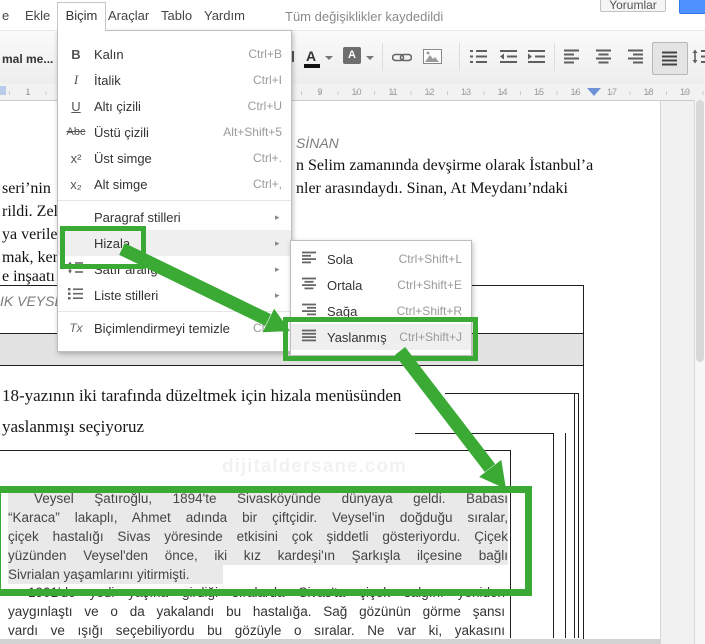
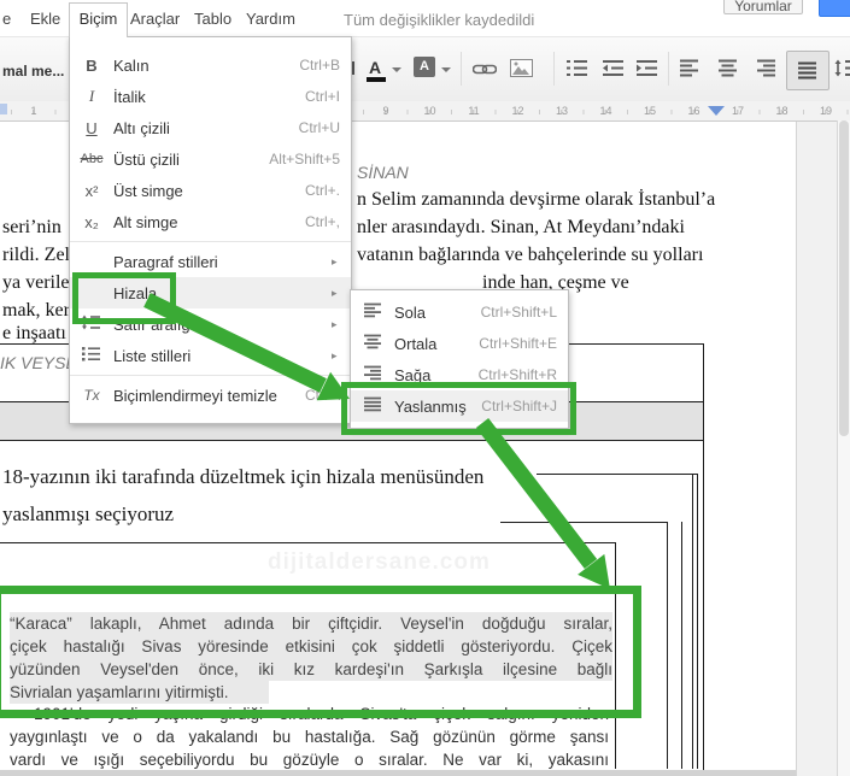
  e
  Ekle
  Araçlar
  Tablo
  Yardım
  Tüm değişiklikler kaydedildi
  Yorumlar
  Biçim
  mal me...
  A
  A
  1
  9
  10
  11
  12
  13
  14
  15
  16
  17
  18
  19
  SİNAN
  n Selim zamanında devşirme olarak İstanbul’a
  nler arasındaydı. Sinan, At Meydanı’ndaki
+ vatanın bağlarında ve bahçelerinde su yolları
+ inde han, çeşme ve
  seri’nin
  rildi. Zel
  ya verile
  mak, ker
  e inşaatı
  IK VEYS
  18-yazının iki tarafında düzeltmek için hizala menüsünden
  yaslanmışı seçiyoruz
- Veysel Şatıroğlu, 1894'te Sivasköyünde dünyaya geldi. Babası
  “Karaca” lakaplı, Ahmet adında bir çiftçidir. Veysel'in doğduğu sıralar,
  çiçek hastalığı Sivas yöresinde etkisini çok şiddetli gösteriyordu. Çiçek
  yüzünden Veysel'den önce, iki kız kardeşi'ın Şarkışla ilçesine bağlı
  Sivrialan yaşamlarını yitirmişti.
  1901'de yedi yaşına girdiği sıralarda Sivas'ta çiçek salgını yeniden
  yaygınlaştı ve o da yakalandı bu hastalığa. Sağ gözünün görme şansı
  vardı ve ışığı seçebiliyordu bu gözüyle o sıralar. Ne var ki, yakasını
  B
  Kalın
  Ctrl+B
  I
  İtalik
  Ctrl+I
  U
  Altı çizili
  Ctrl+U
  Abc
  Üstü çizili
  Alt+Shift+5
  x²
  Üst simge
  Ctrl+.
  x₂
  Alt simge
  Ctrl+,
  Paragraf stilleri
  Hizala
  Satır aral
  Liste stilleri
  Tx
  Biçimlendirmeyi temizle
  Sola
  Ctrl+Shift+L
  Ortala
  Ctrl+Shift+E
  Sağa
  Ctrl+Shift+R
  Yaslanmış
  Ctrl+Shift+J
